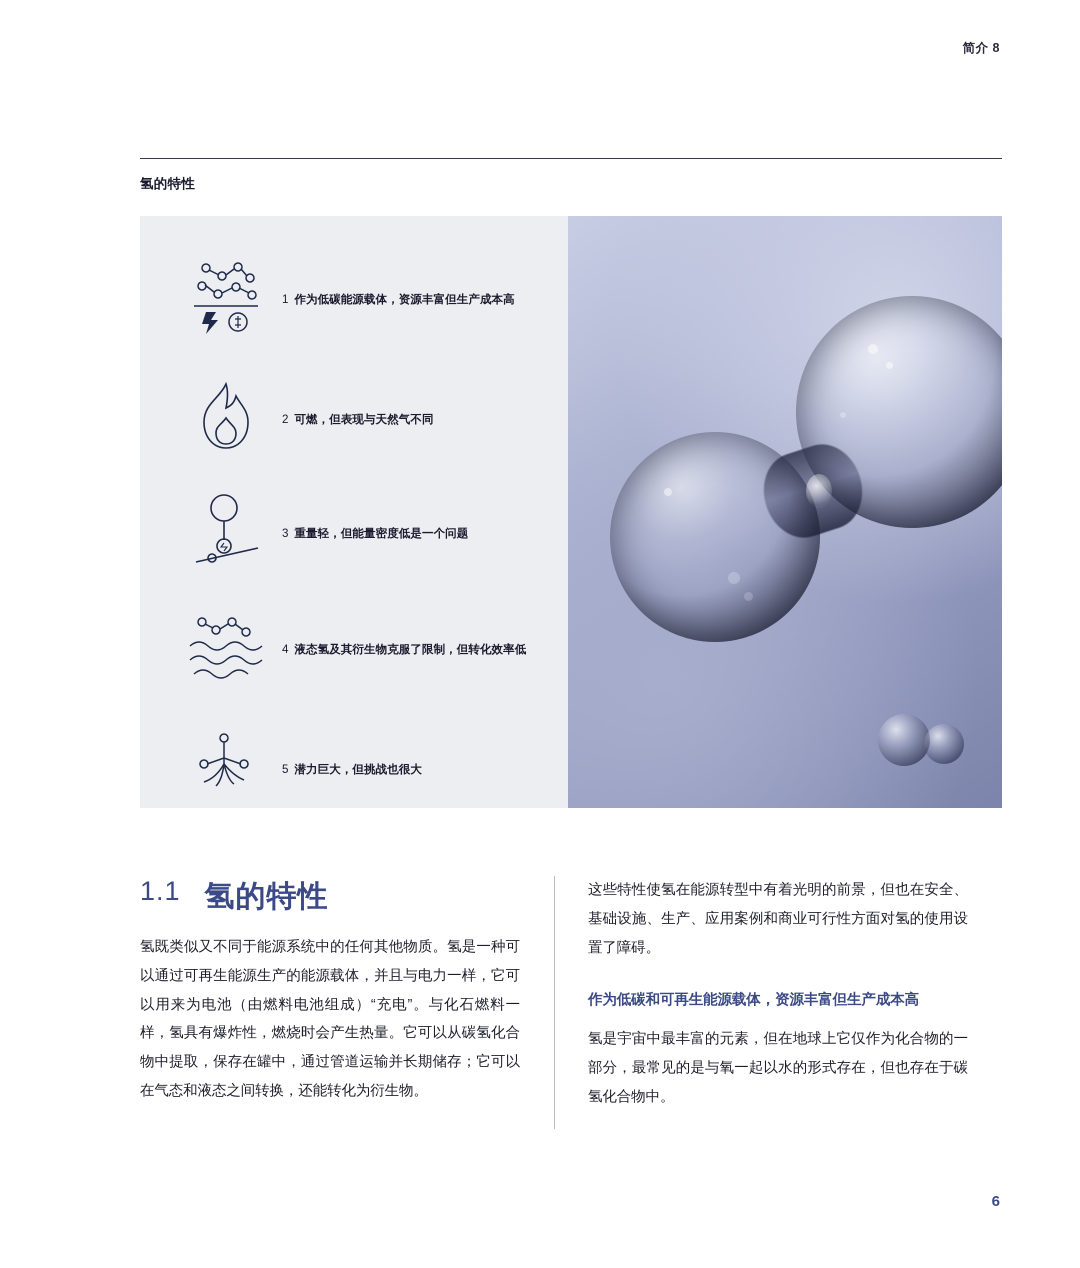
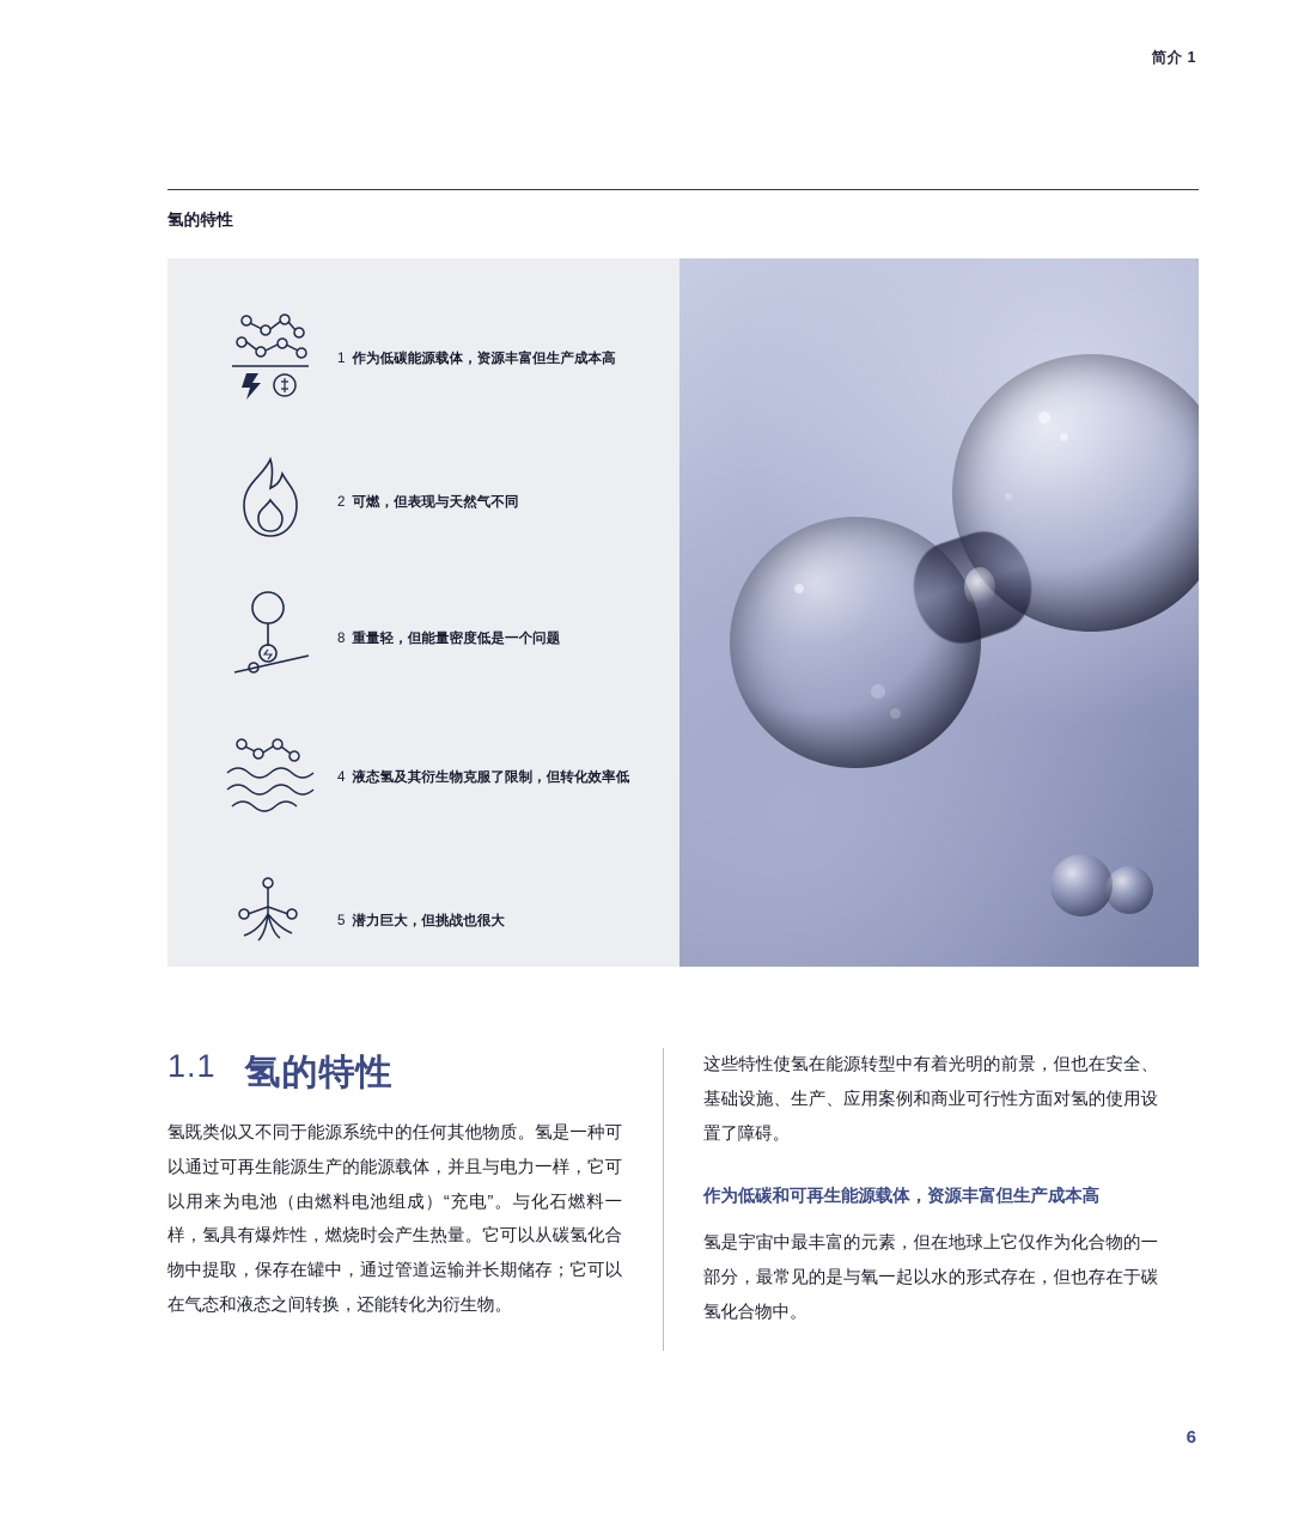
- 简介 8
+ 简介 1
  氢的特性
  1
  作为低碳能源载体，资源丰富但生产成本高
  2
  可燃，但表现与天然气不同
- 3
+ 8
  重量轻，但能量密度低是一个问题
  4
  液态氢及其衍生物克服了限制，但转化效率低
  5
  潜力巨大，但挑战也很大
  1.1
  氢的特性
  氢既类似又不同于能源系统中的任何其他物质。氢是一种可以通过可再生能源生产的能源载体，并且与电力一样，它可以用来为电池（由燃料电池组成）“充电”。与化石燃料一样，氢具有爆炸性，燃烧时会产生热量。它可以从碳氢化合物中提取，保存在罐中，通过管道运输并长期储存；它可以在气态和液态之间转换，还能转化为衍生物。
  这些特性使氢在能源转型中有着光明的前景，但也在安全、基础设施、生产、应用案例和商业可行性方面对氢的使用设置了障碍。
  作为低碳和可再生能源载体，资源丰富但生产成本高
  氢是宇宙中最丰富的元素，但在地球上它仅作为化合物的一部分，最常见的是与氧一起以水的形式存在，但也存在于碳氢化合物中。
  6
